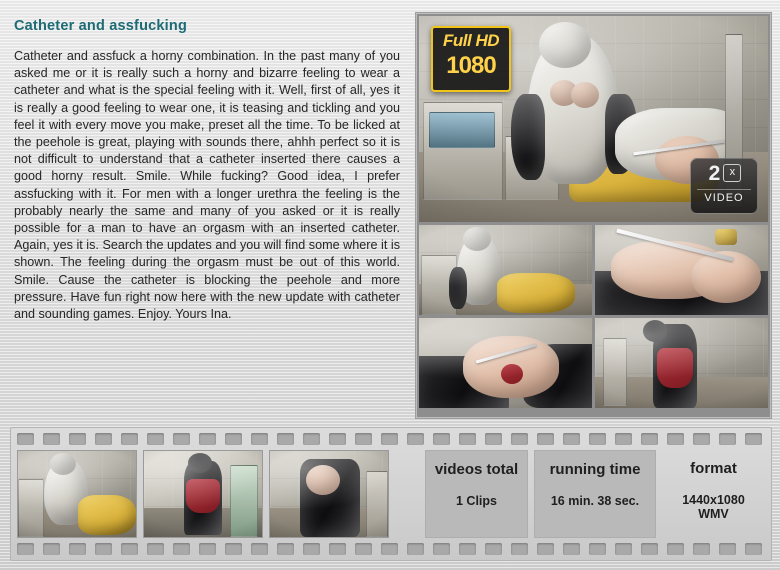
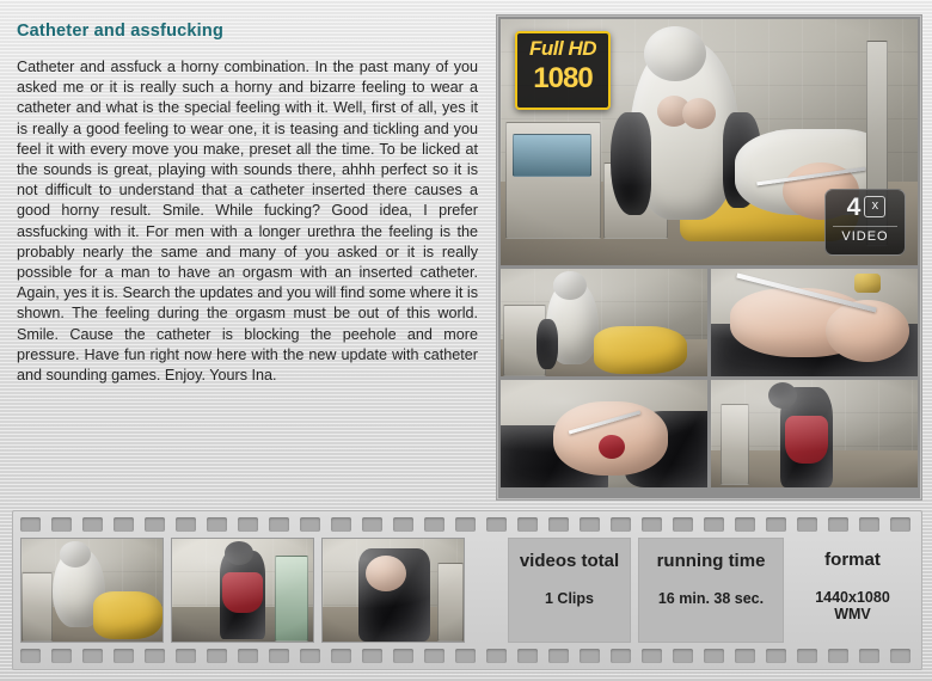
  Catheter and assfucking
- Catheter and assfuck a horny combination. In the past many of you asked me or it is really such a horny and bizarre feeling to wear a catheter and what is the special feeling with it. Well, first of all, yes it is really a good feeling to wear one, it is teasing and tickling and you feel it with every move you make, preset all the time. To be licked at the peehole is great, playing with sounds there, ahhh perfect so it is not difficult to understand that a catheter inserted there causes a good horny result. Smile. While fucking? Good idea, I prefer assfucking with it. For men with a longer urethra the feeling is the probably nearly the same and many of you asked or it is really possible for a man to have an orgasm with an inserted catheter. Again, yes it is. Search the updates and you will find some where it is shown. The feeling during the orgasm must be out of this world. Smile. Cause the catheter is blocking the peehole and more pressure. Have fun right now here with the new update with catheter and sounding games. Enjoy. Yours Ina.
+ Catheter and assfuck a horny combination. In the past many of you asked me or it is really such a horny and bizarre feeling to wear a catheter and what is the special feeling with it. Well, first of all, yes it is really a good feeling to wear one, it is teasing and tickling and you feel it with every move you make, preset all the time. To be licked at the sounds is great, playing with sounds there, ahhh perfect so it is not difficult to understand that a catheter inserted there causes a good horny result. Smile. While fucking? Good idea, I prefer assfucking with it. For men with a longer urethra the feeling is the probably nearly the same and many of you asked or it is really possible for a man to have an orgasm with an inserted catheter. Again, yes it is. Search the updates and you will find some where it is shown. The feeling during the orgasm must be out of this world. Smile. Cause the catheter is blocking the peehole and more pressure. Have fun right now here with the new update with catheter and sounding games. Enjoy. Yours Ina.
  Full HD
  1080
- 2 x
+ 4 x
  VIDEO
  videos total
  1 Clips
  running time
  16 min. 38 sec.
  format
  1440x1080
  WMV
